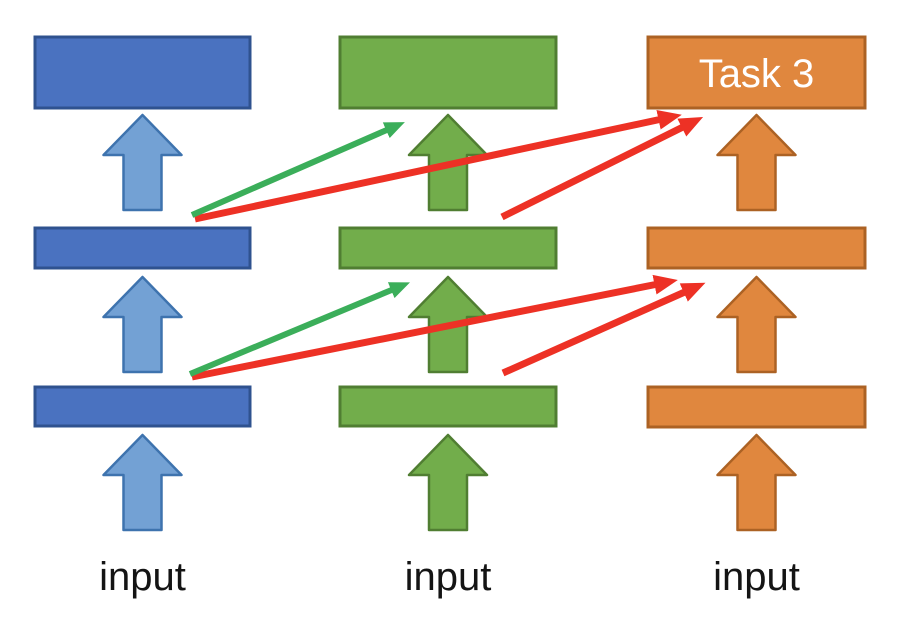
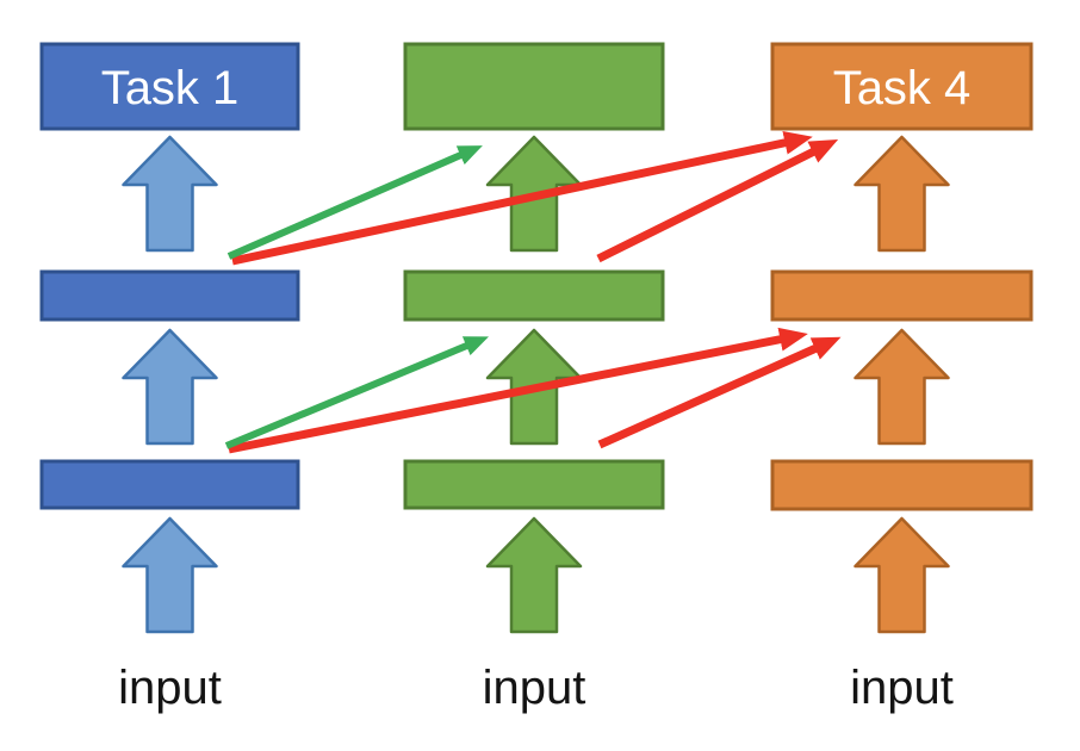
+ Task 1
  input
  input
- Task 3
+ Task 4
  input
